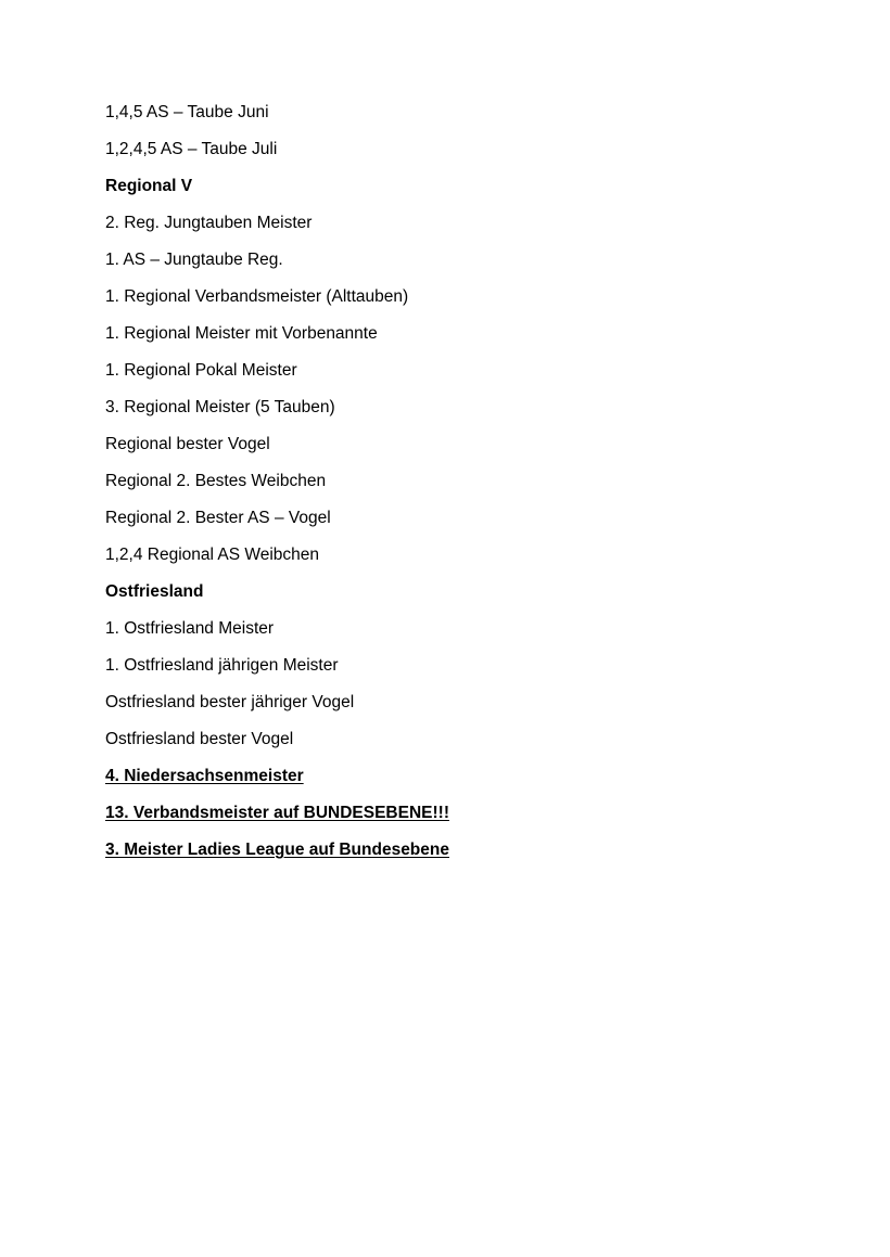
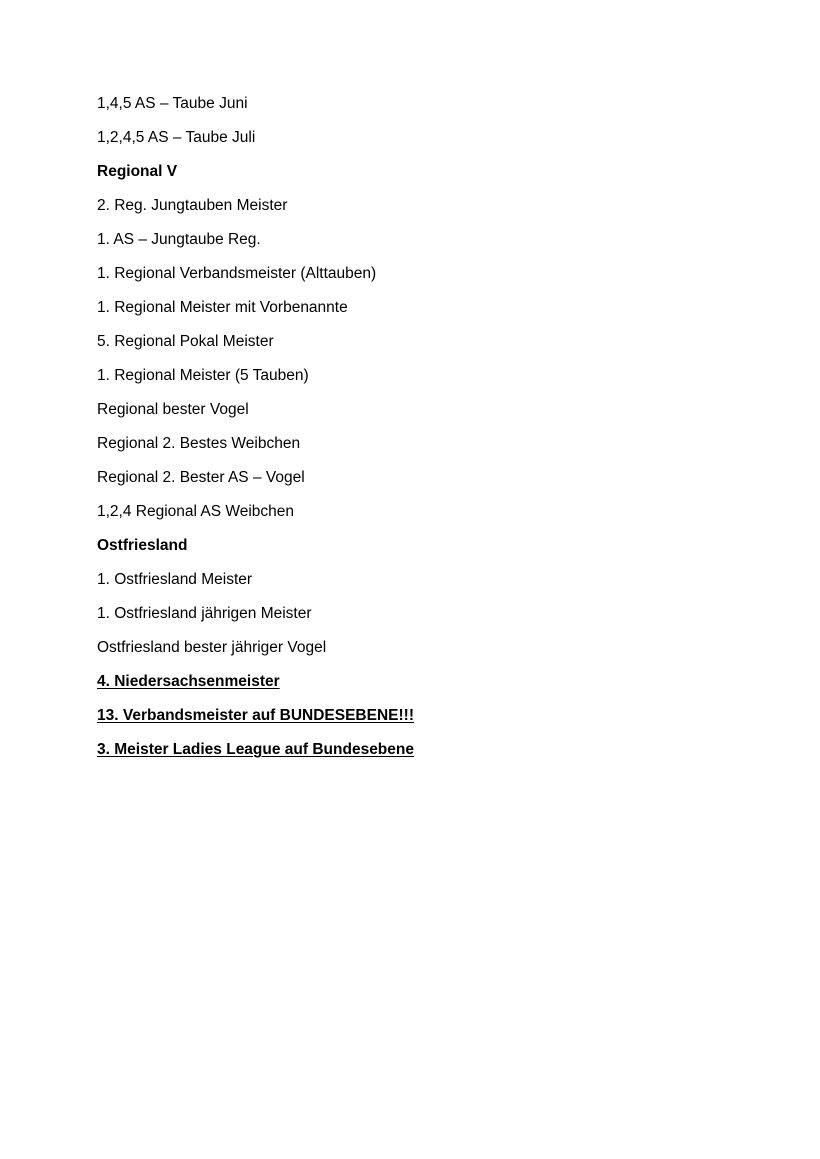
  1,4,5 AS – Taube Juni
  1,2,4,5 AS – Taube Juli
  Regional V
  2. Reg. Jungtauben Meister
  1. AS – Jungtaube Reg.
  1. Regional Verbandsmeister (Alttauben)
  1. Regional Meister mit Vorbenannte
- 1. Regional Pokal Meister
+ 5. Regional Pokal Meister
- 3. Regional Meister (5 Tauben)
+ 1. Regional Meister (5 Tauben)
  Regional bester Vogel
  Regional 2. Bestes Weibchen
  Regional 2. Bester AS – Vogel
  1,2,4 Regional AS Weibchen
  Ostfriesland
  1. Ostfriesland Meister
  1. Ostfriesland jährigen Meister
  Ostfriesland bester jähriger Vogel
- Ostfriesland bester Vogel
  4. Niedersachsenmeister
  13. Verbandsmeister auf BUNDESEBENE!!!
  3. Meister Ladies League auf Bundesebene
